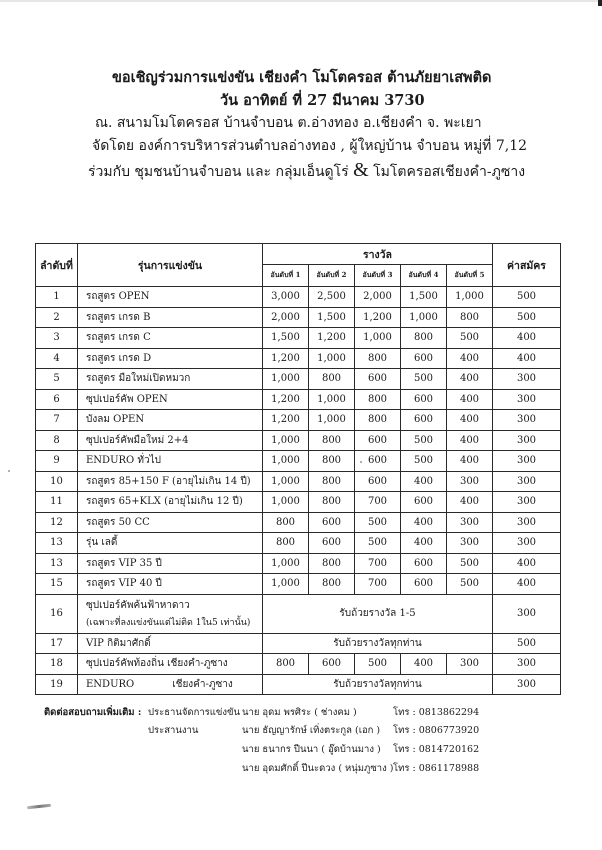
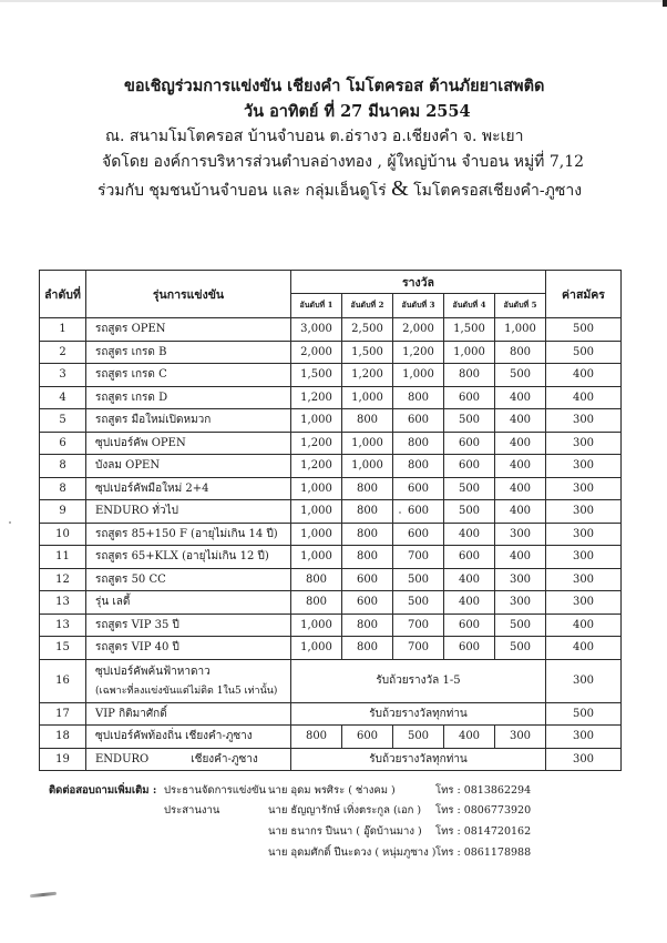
  ขอเชิญร่วมการแข่งขัน เชียงคำ โมโตครอส ต้านภัยยาเสพติด
- วัน อาทิตย์ ที่ 27 มีนาคม 3730
+ วัน อาทิตย์ ที่ 27 มีนาคม 2554
- ณ. สนามโมโตครอส บ้านจำบอน ต.อ่างทอง อ.เชียงคำ จ. พะเยา
+ ณ. สนามโมโตครอส บ้านจำบอน ต.อ่รางว อ.เชียงคำ จ. พะเยา
  จัดโดย องค์การบริหารส่วนตำบลอ่างทอง , ผู้ใหญ่บ้าน จำบอน หมู่ที่ 7,12
  ร่วมกับ ชุมชนบ้านจำบอน และ กลุ่มเอ็นดูโร่ & โมโตครอสเชียงคำ-ภูซาง
  ลำดับที่	รุ่นการแข่งขัน	รางวัล	ค่าสมัคร
  อันดับที่ 1	อันดับที่ 2	อันดับที่ 3	อันดับที่ 4	อันดับที่ 5
  1	รถสูตร OPEN	3,000	2,500	2,000	1,500	1,000	500
  2	รถสูตร เกรด B	2,000	1,500	1,200	1,000	800	500
  3	รถสูตร เกรด C	1,500	1,200	1,000	800	500	400
  4	รถสูตร เกรด D	1,200	1,000	800	600	400	400
  5	รถสูตร มือใหม่เปิดหมวก	1,000	800	600	500	400	300
  6	ซุปเปอร์คัพ OPEN	1,200	1,000	800	600	400	300
- 7	บังลม OPEN	1,200	1,000	800	600	400	300
+ 8	บังลม OPEN	1,200	1,000	800	600	400	300
  8	ซุปเปอร์คัพมือใหม่ 2+4	1,000	800	600	500	400	300
  9	ENDURO ทั่วไป	1,000	800	600	500	400	300
  10	รถสูตร 85+150 F (อายุไม่เกิน 14 ปี)	1,000	800	600	400	300	300
  11	รถสูตร 65+KLX (อายุไม่เกิน 12 ปี)	1,000	800	700	600	400	300
  12	รถสูตร 50 CC	800	600	500	400	300	300
  13	รุ่น เลดี้	800	600	500	400	300	300
  13	รถสูตร VIP 35 ปี	1,000	800	700	600	500	400
  15	รถสูตร VIP 40 ปี	1,000	800	700	600	500	400
  16	ซุปเปอร์คัพค้นฟ้าหาดาว(เฉพาะที่ลงแข่งขันแต่ไม่ติด 1ใน5 เท่านั้น)	รับถ้วยรางวัล 1-5	300
  17	VIP กิติมาศักดิ์	รับถ้วยรางวัลทุกท่าน	500
  18	ซุปเปอร์คัพท้องถิ่น เชียงคำ-ภูซาง	800	600	500	400	300	300
  19	ENDURO เชียงคำ-ภูซาง	รับถ้วยรางวัลทุกท่าน	300
  ติดต่อสอบถามเพิ่มเติม :
  ประธานจัดการแข่งขัน
  ประสานงาน
  นาย อุดม พรศิระ ( ช่างคม )
  โทร : 0813862294
  นาย ธัญญารักษ์ เทิ่งตระกูล (เอก )
  โทร : 0806773920
  นาย ธนากร ปีนนา ( อู๊ดบ้านมาง )
  โทร : 0814720162
  นาย อุดมศักดิ์ ปีนะดวง ( หนุ่มภูซาง )
  โทร : 0861178988
